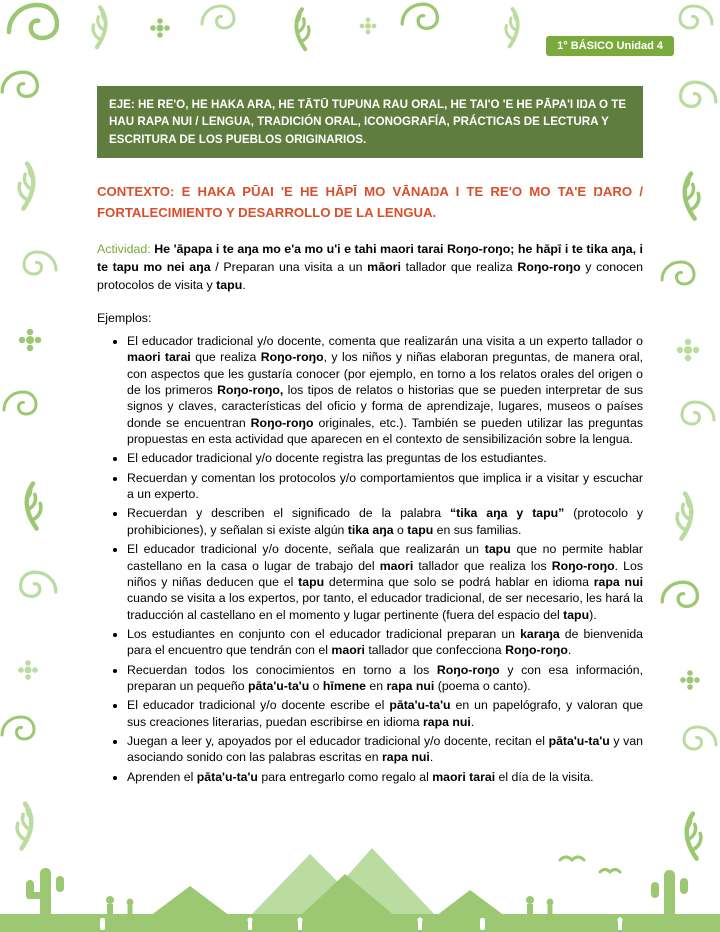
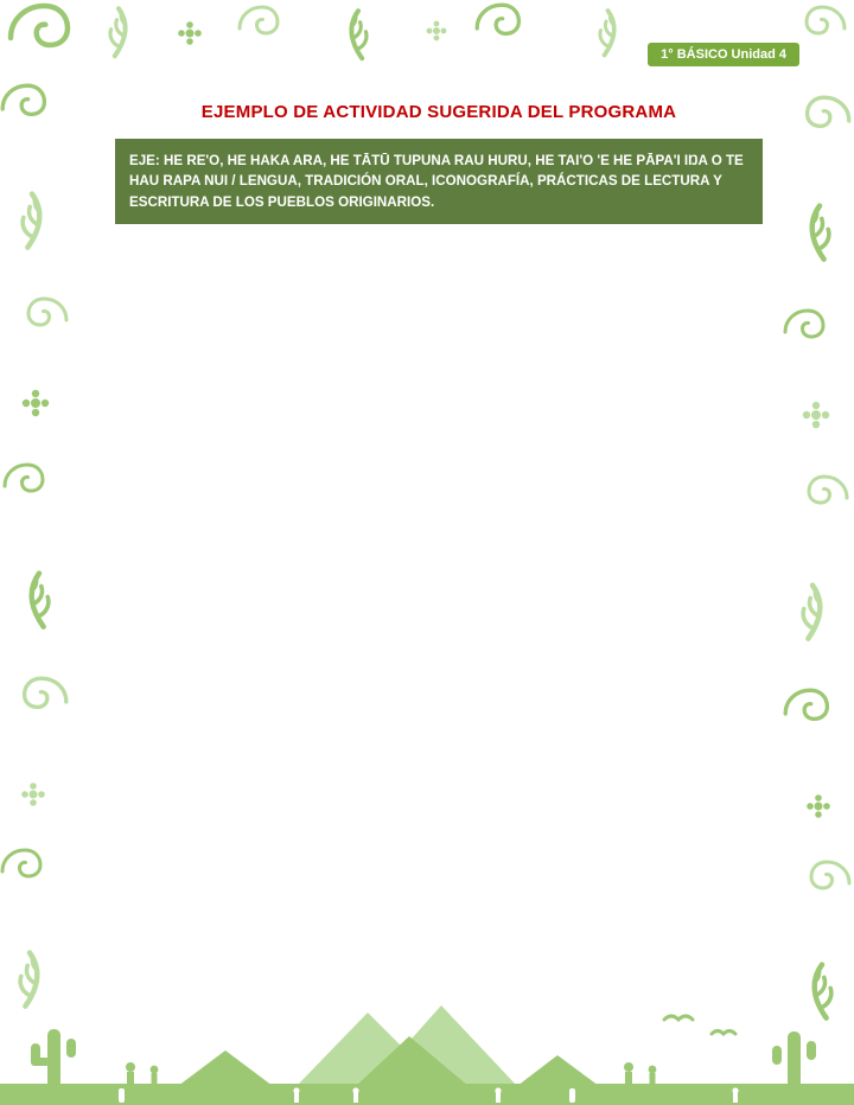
  1° BÁSICO Unidad 4
+ EJEMPLO DE ACTIVIDAD SUGERIDA DEL PROGRAMA
- EJE: HE RE'O, HE HAKA ARA, HE TĀTŪ TUPUNA RAU ORAL, HE TAI'O 'E HE PĀPA'I IŊA O TE HAU RAPA NUI / LENGUA, TRADICIÓN ORAL, ICONOGRAFÍA, PRÁCTICAS DE LECTURA Y ESCRITURA DE LOS PUEBLOS ORIGINARIOS.
+ EJE: HE RE'O, HE HAKA ARA, HE TĀTŪ TUPUNA RAU HURU, HE TAI'O 'E HE PĀPA'I IŊA O TE HAU RAPA NUI / LENGUA, TRADICIÓN ORAL, ICONOGRAFÍA, PRÁCTICAS DE LECTURA Y ESCRITURA DE LOS PUEBLOS ORIGINARIOS.
- CONTEXTO: E HAKA PŪAI 'E HE HĀPĪ MO VĀNAŊA I TE RE'O MO TA'E ŊARO / FORTALECIMIENTO Y DESARROLLO DE LA LENGUA.
- Actividad: He 'āpapa i te aŋa mo e'a mo u'i e tahi maori tarai Roŋo-roŋo; he hāpī i te tika aŋa, i te tapu mo nei aŋa / Preparan una visita a un māori tallador que realiza Roŋo-roŋo y conocen protocolos de visita y tapu.
- Ejemplos:
- El educador tradicional y/o docente, comenta que realizarán una visita a un experto tallador o maori tarai que realiza Roŋo-roŋo, y los niños y niñas elaboran preguntas, de manera oral, con aspectos que les gustaría conocer (por ejemplo, en torno a los relatos orales del origen o de los primeros Roŋo-roŋo, los tipos de relatos o historias que se pueden interpretar de sus signos y claves, características del oficio y forma de aprendizaje, lugares, museos o países donde se encuentran Roŋo-roŋo originales, etc.). También se pueden utilizar las preguntas propuestas en esta actividad que aparecen en el contexto de sensibilización sobre la lengua.
- El educador tradicional y/o docente registra las preguntas de los estudiantes.
- Recuerdan y comentan los protocolos y/o comportamientos que implica ir a visitar y escuchar a un experto.
- Recuerdan y describen el significado de la palabra “tika aŋa y tapu” (protocolo y prohibiciones), y señalan si existe algún tika aŋa o tapu en sus familias.
- El educador tradicional y/o docente, señala que realizarán un tapu que no permite hablar castellano en la casa o lugar de trabajo del maori tallador que realiza los Roŋo-roŋo. Los niños y niñas deducen que el tapu determina que solo se podrá hablar en idioma rapa nui cuando se visita a los expertos, por tanto, el educador tradicional, de ser necesario, les hará la traducción al castellano en el momento y lugar pertinente (fuera del espacio del tapu).
- Los estudiantes en conjunto con el educador tradicional preparan un karaŋa de bienvenida para el encuentro que tendrán con el maori tallador que confecciona Roŋo-roŋo.
- Recuerdan todos los conocimientos en torno a los Roŋo-roŋo y con esa información, preparan un pequeño pāta'u-ta'u o hīmene en rapa nui (poema o canto).
- El educador tradicional y/o docente escribe el pāta'u-ta'u en un papelógrafo, y valoran que sus creaciones literarias, puedan escribirse en idioma rapa nui.
- Juegan a leer y, apoyados por el educador tradicional y/o docente, recitan el pāta'u-ta'u y van asociando sonido con las palabras escritas en rapa nui.
- Aprenden el pāta'u-ta'u para entregarlo como regalo al maori tarai el día de la visita.
